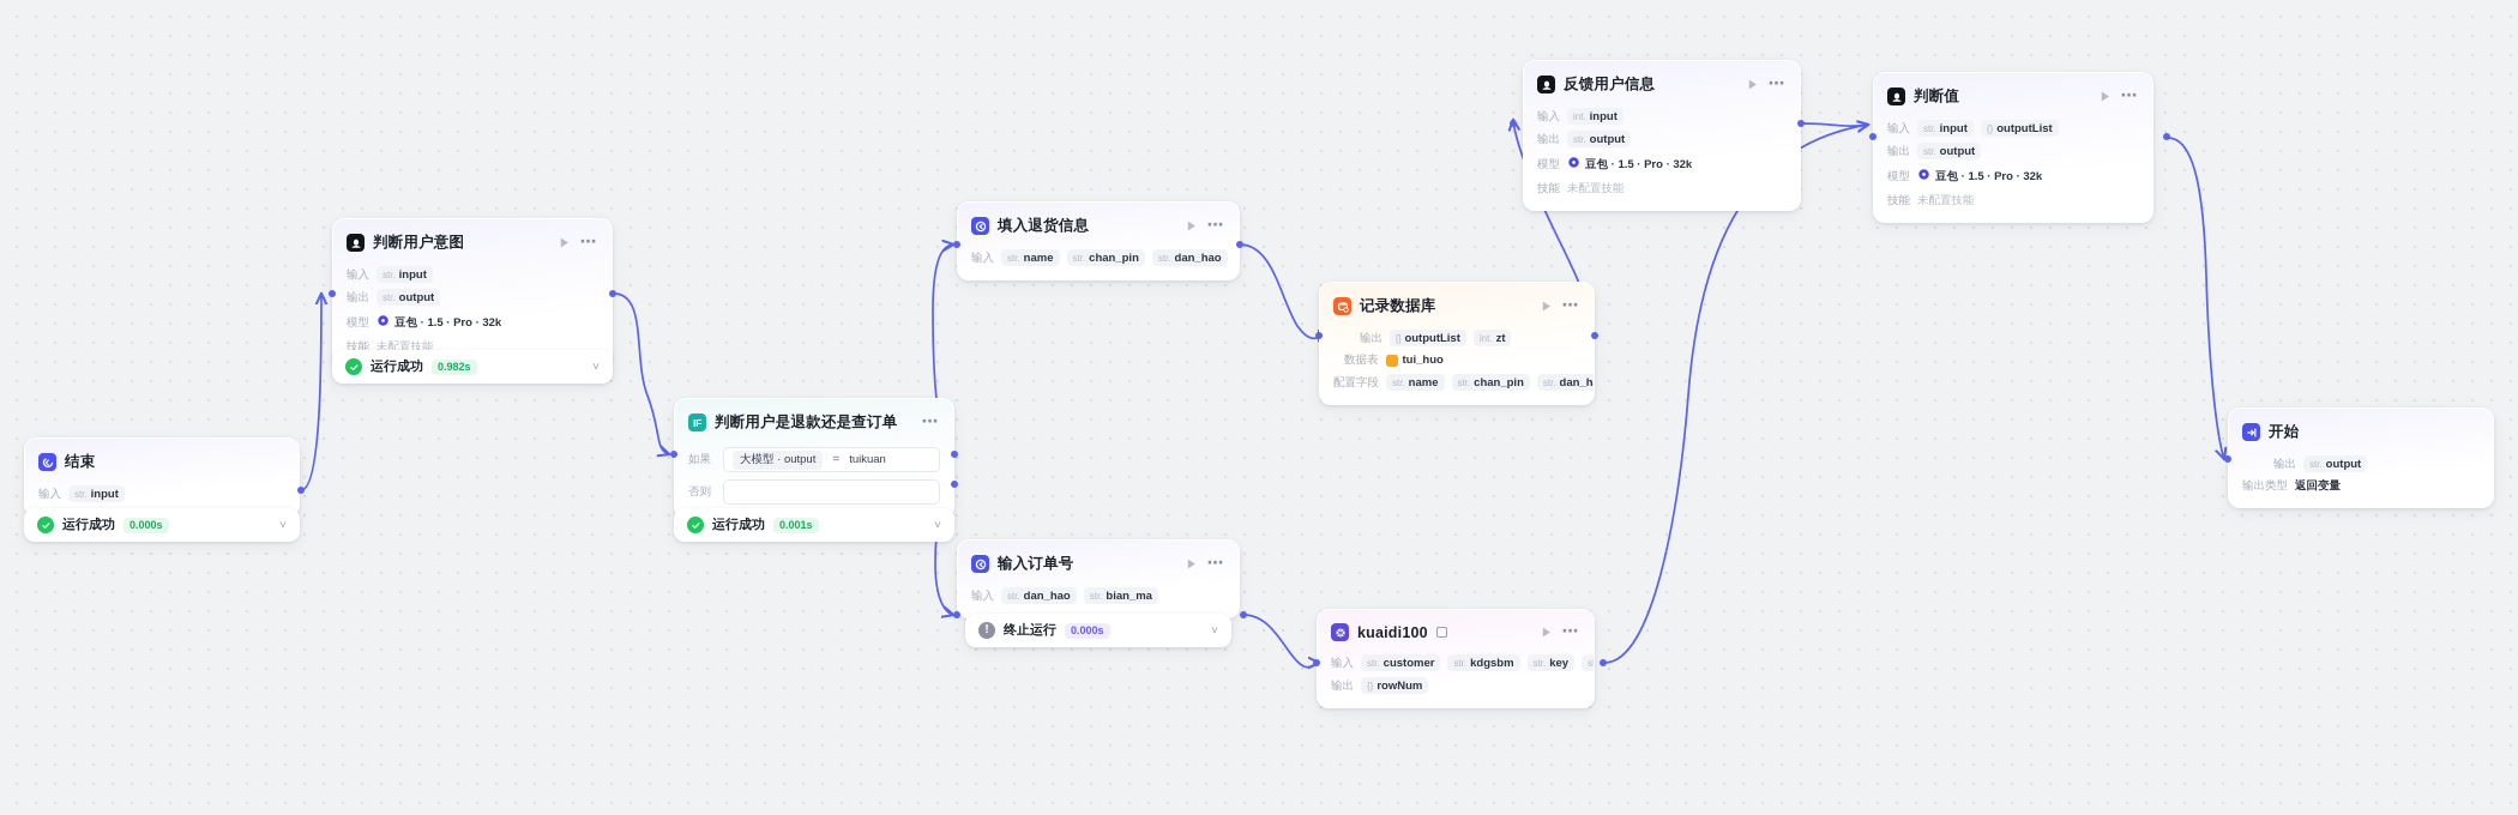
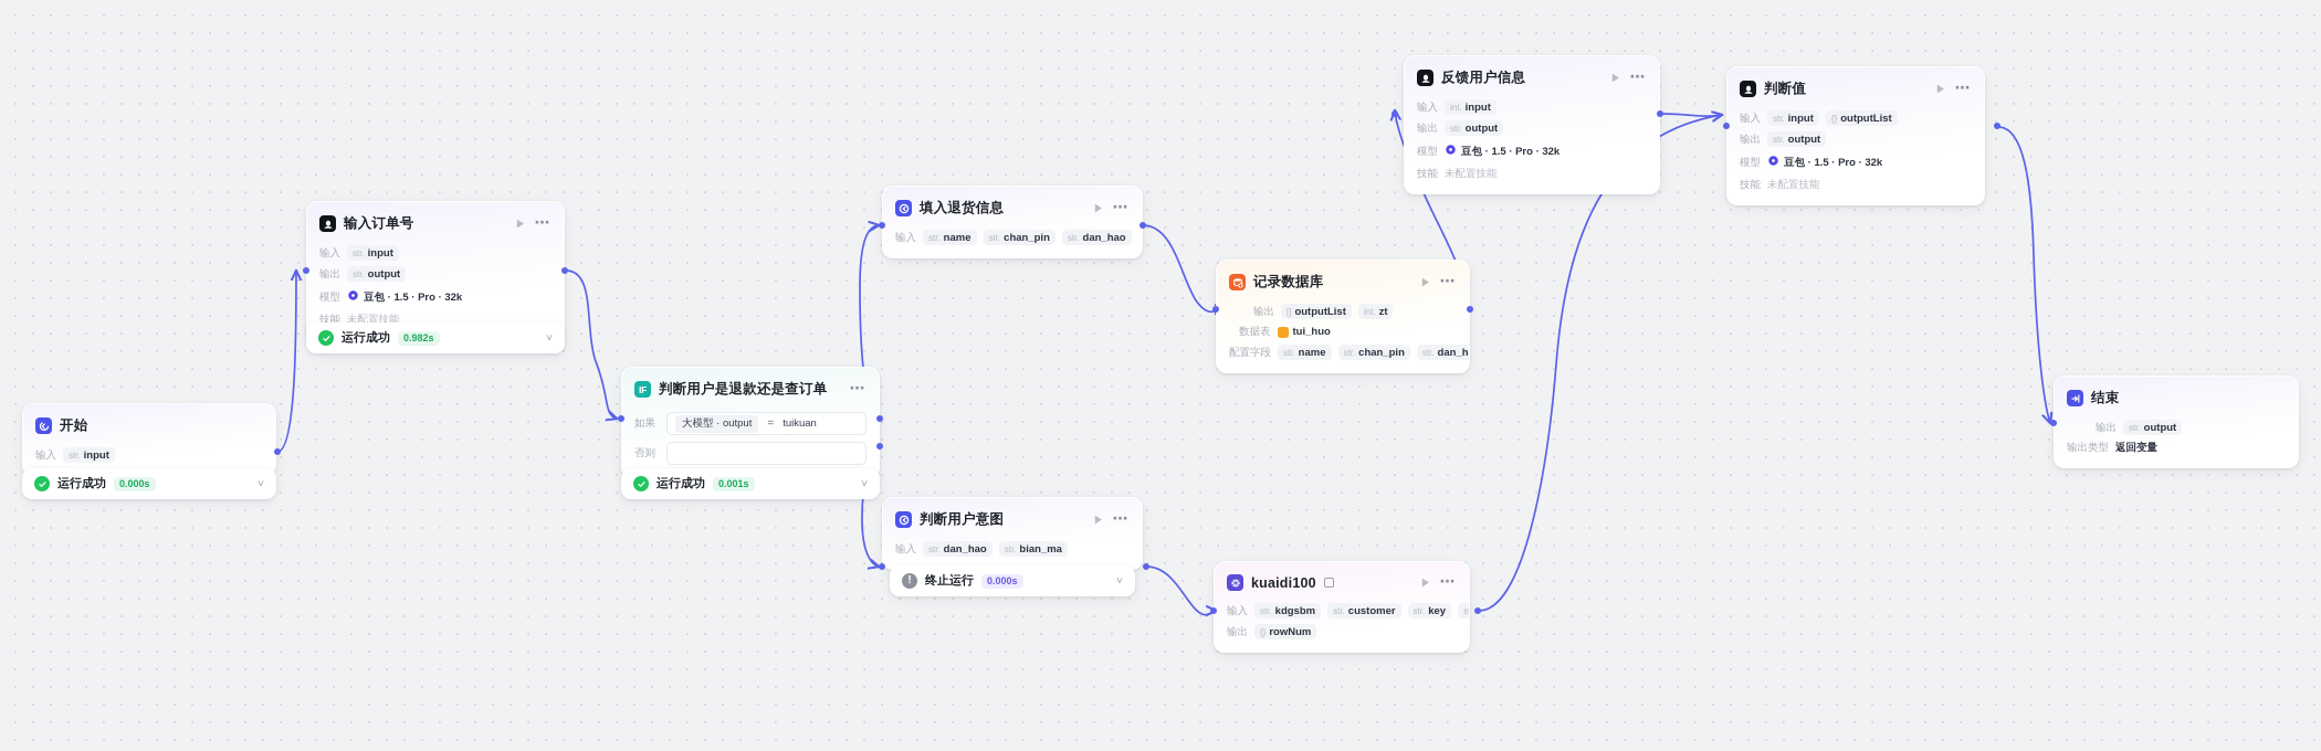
- 结束
+ 开始
  输入
  str.
  input
  运行成功
  0.000s
  ˅
- 判断用户意图
+ 输入订单号
  ⋯
  输入
  str.
  input
  输出
  str.
  output
  模型
  豆包 · 1.5 · Pro · 32k
  技能
  未配置技能
  运行成功
  0.982s
  ˅
  IF
  判断用户是退款还是查订单
  ⋯
  如果
  大模型 · output
  =
  tuikuan
  否则
  运行成功
  0.001s
  ˅
  填入退货信息
  ⋯
  输入
  str.
  name
  str.
  chan_pin
  str.
  dan_hao
- 输入订单号
+ 判断用户意图
  ⋯
  输入
  str.
  dan_hao
  str.
  bian_ma
  !
  终止运行
  0.000s
  ˅
  记录数据库
  ⋯
  输出
  []
  outputList
  int.
  zt
  数据表
  tui_huo
  配置字段
  str.
  name
  str.
  chan_pin
  str.
  dan_h
  kuaidi100
  ⋯
  输入
  str.
- customer
+ kdgsbm
  str.
- kdgsbm
+ customer
  str.
  key
  输出
  {}
  rowNum
  反馈用户信息
  ⋯
  输入
  int.
  input
  输出
  str.
  output
  模型
  豆包 · 1.5 · Pro · 32k
  技能
  未配置技能
  判断值
  ⋯
  输入
  str.
  input
  {}
  outputList
  输出
  str.
  output
  模型
  豆包 · 1.5 · Pro · 32k
  技能
  未配置技能
- 开始
+ 结束
  输出
  str.
  output
  输出类型
  返回变量
